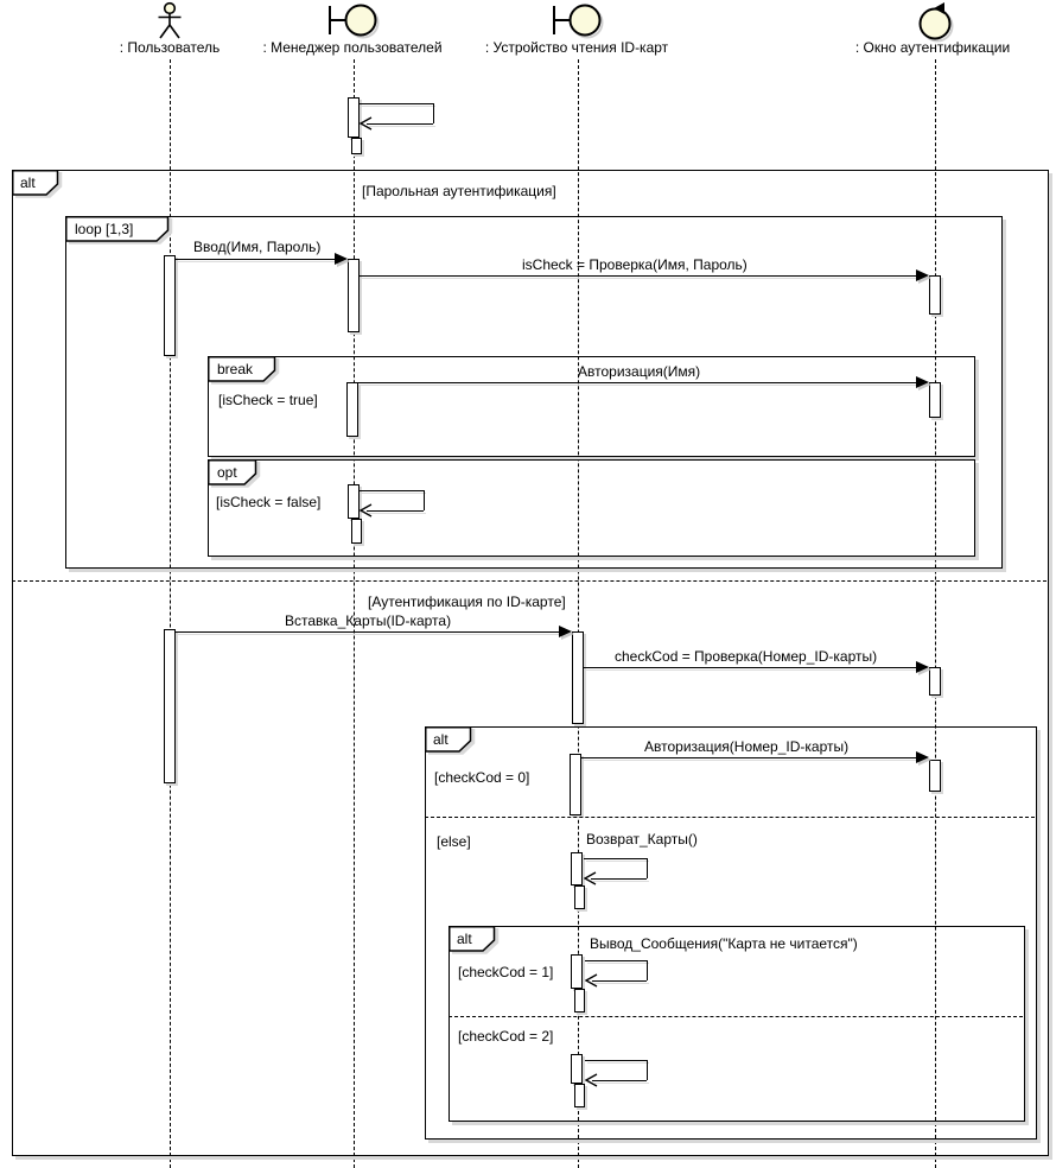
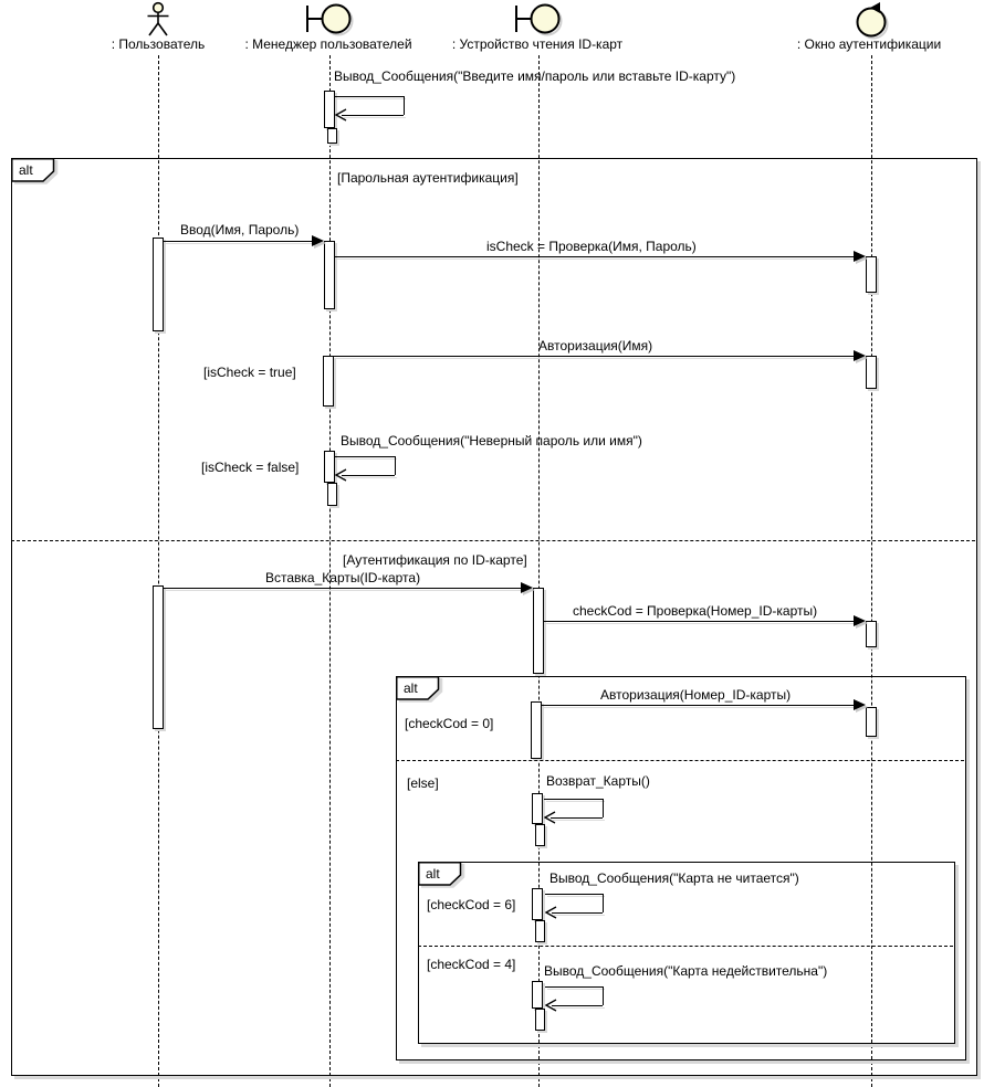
  : Пользователь
  : Менеджер пользователей
  : Устройство чтения ID-карт
  : Окно аутентификации
  alt
- loop [1,3]
- break
- opt
  alt
  alt
  [Парольная аутентификация]
  [isCheck = true]
  [isCheck = false]
  [Аутентификация по ID-карте]
  [checkCod = 0]
  [else]
- [checkCod = 1]
+ [checkCod = 6]
- [checkCod = 2]
+ [checkCod = 4]
+ Вывод_Сообщения("Введите имя/пароль или вставьте ID-карту")
  Ввод(Имя, Пароль)
  isCheck = Проверка(Имя, Пароль)
  Авторизация(Имя)
+ Вывод_Сообщения("Неверный пароль или имя")
  Вставка_Карты(ID-карта)
  checkCod = Проверка(Номер_ID-карты)
  Авторизация(Номер_ID-карты)
  Возврат_Карты()
  Вывод_Сообщения("Карта не читается")
+ Вывод_Сообщения("Карта недействительна")
